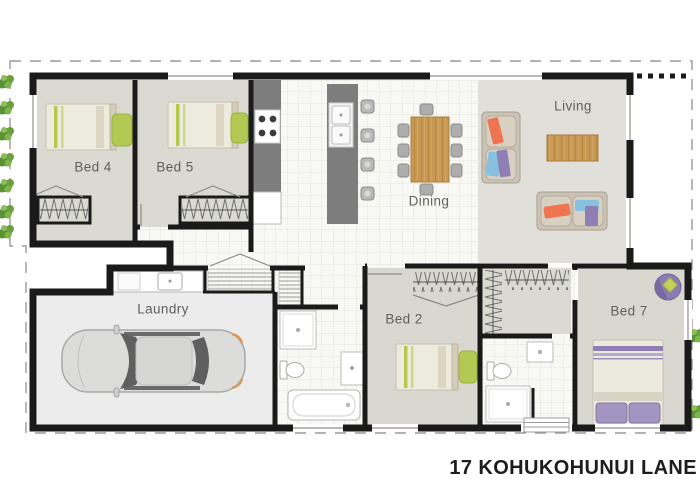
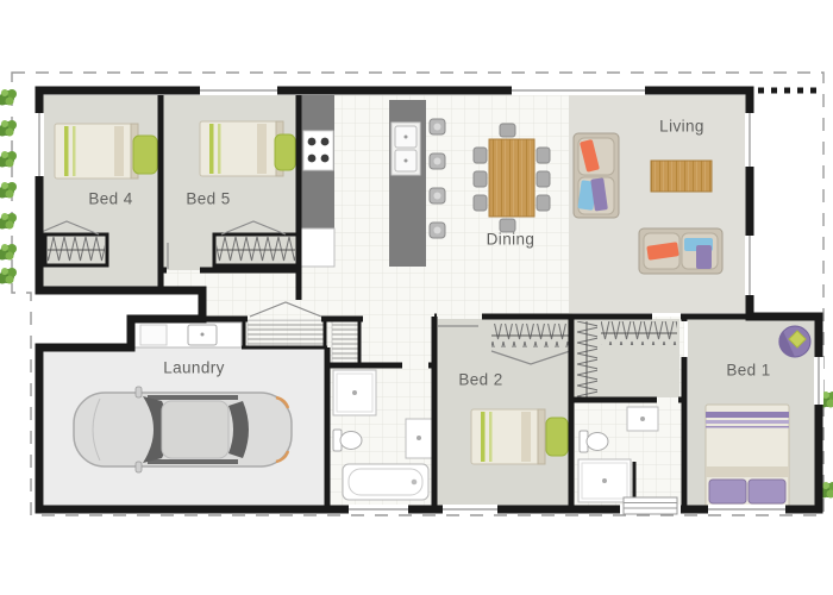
  Bed 4
  Bed 5
  Dining
  Living
  Laundry
  Bed 2
- Bed 7
+ Bed 1
- 17 KOHUKOHUNUI LANE
